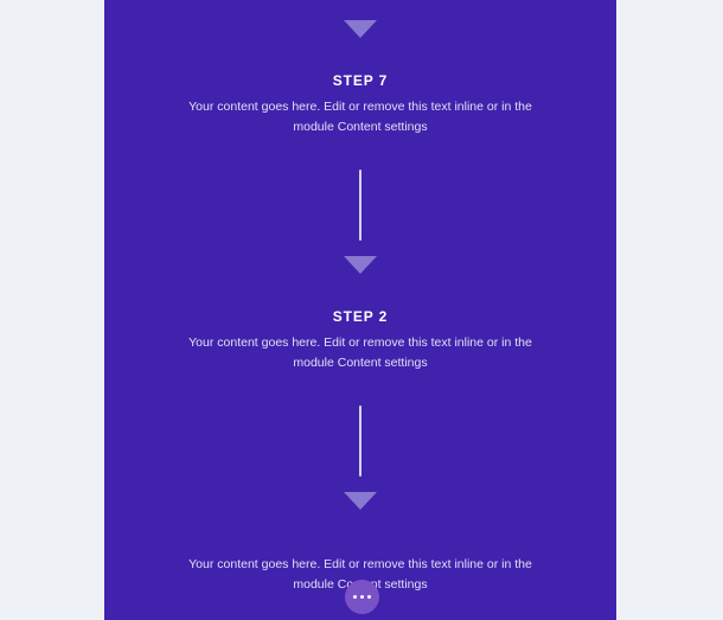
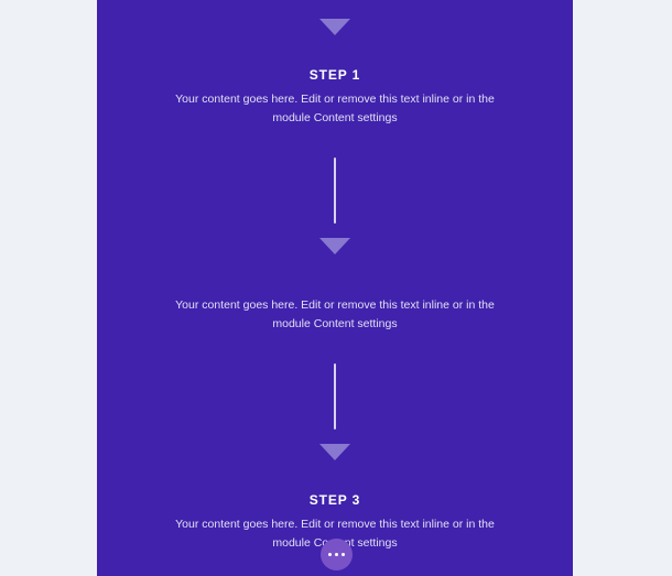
- STEP 7
+ STEP 1
  Your content goes here. Edit or remove this text inline or in the module Content settings
- STEP 2
  Your content goes here. Edit or remove this text inline or in the module Content settings
+ STEP 3
  Your content goes here. Edit or remove this text inline or in the module Ct settings
